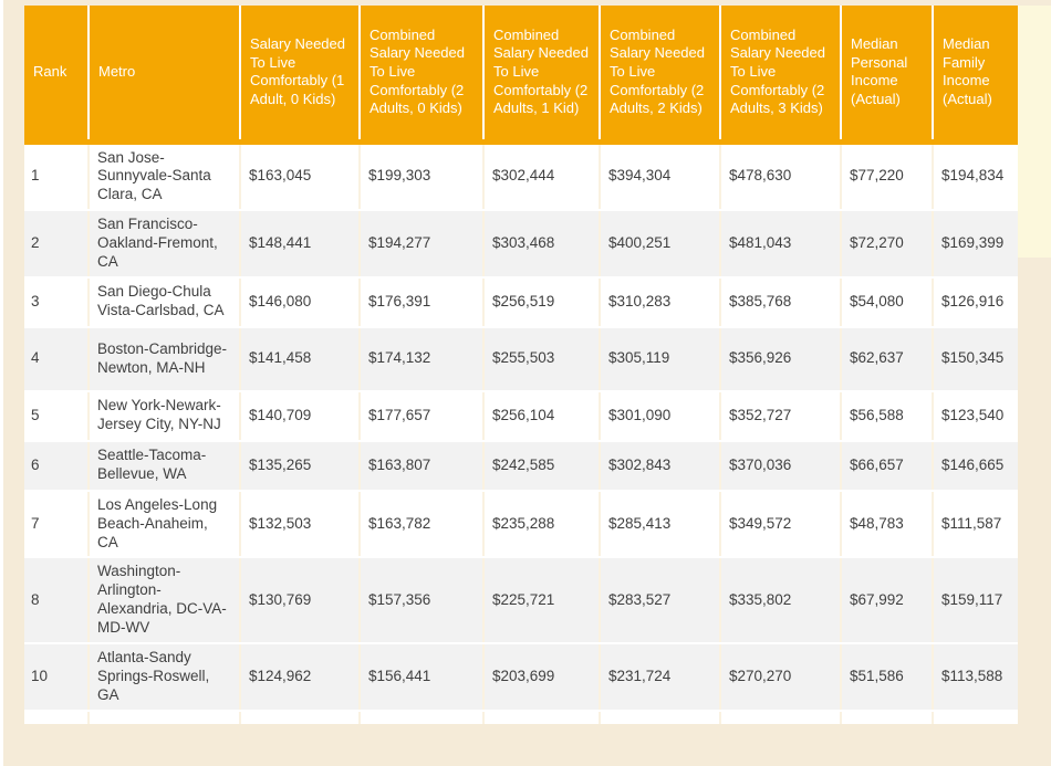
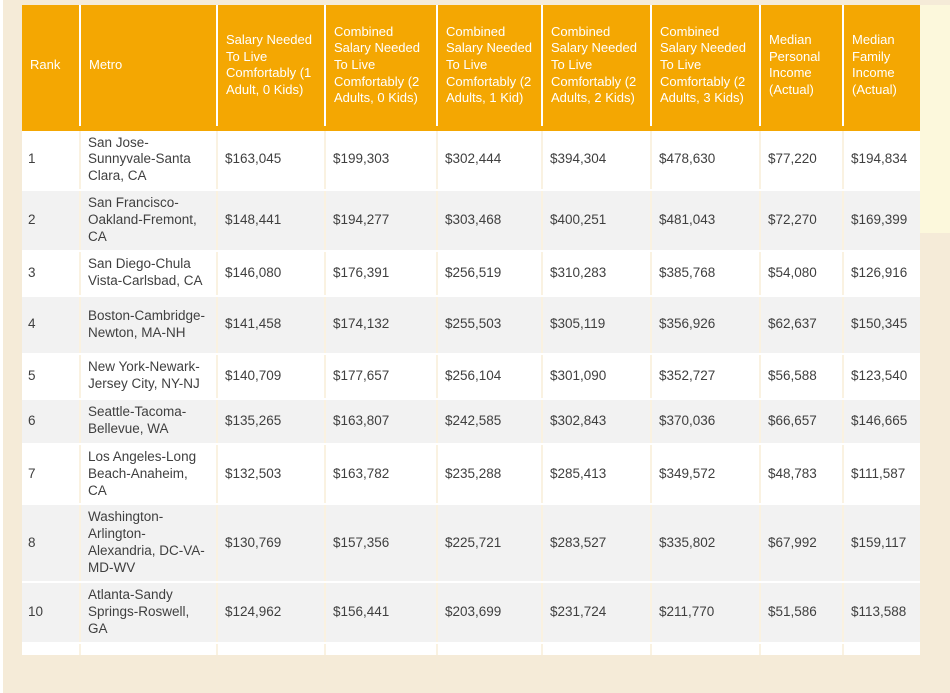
  Rank	Metro	Salary Needed To Live Comfortably (1 Adult, 0 Kids)	Combined Salary Needed To Live Comfortably (2 Adults, 0 Kids)	Combined Salary Needed To Live Comfortably (2 Adults, 1 Kid)	Combined Salary Needed To Live Comfortably (2 Adults, 2 Kids)	Combined Salary Needed To Live Comfortably (2 Adults, 3 Kids)	Median Personal Income (Actual)	Median Family Income (Actual)
  1	San Jose-Sunnyvale-Santa Clara, CA	$163,045	$199,303	$302,444	$394,304	$478,630	$77,220	$194,834
  2	San Francisco-Oakland-Fremont, CA	$148,441	$194,277	$303,468	$400,251	$481,043	$72,270	$169,399
  3	San Diego-Chula Vista-Carlsbad, CA	$146,080	$176,391	$256,519	$310,283	$385,768	$54,080	$126,916
  4	Boston-Cambridge-Newton, MA-NH	$141,458	$174,132	$255,503	$305,119	$356,926	$62,637	$150,345
  5	New York-Newark-Jersey City, NY-NJ	$140,709	$177,657	$256,104	$301,090	$352,727	$56,588	$123,540
  6	Seattle-Tacoma-Bellevue, WA	$135,265	$163,807	$242,585	$302,843	$370,036	$66,657	$146,665
  7	Los Angeles-Long Beach-Anaheim, CA	$132,503	$163,782	$235,288	$285,413	$349,572	$48,783	$111,587
  8	Washington-Arlington-Alexandria, DC-VA-MD-WV	$130,769	$157,356	$225,721	$283,527	$335,802	$67,992	$159,117
- 10	Atlanta-Sandy Springs-Roswell, GA	$124,962	$156,441	$203,699	$231,724	$270,270	$51,586	$113,588
+ 10	Atlanta-Sandy Springs-Roswell, GA	$124,962	$156,441	$203,699	$231,724	$211,770	$51,586	$113,588
